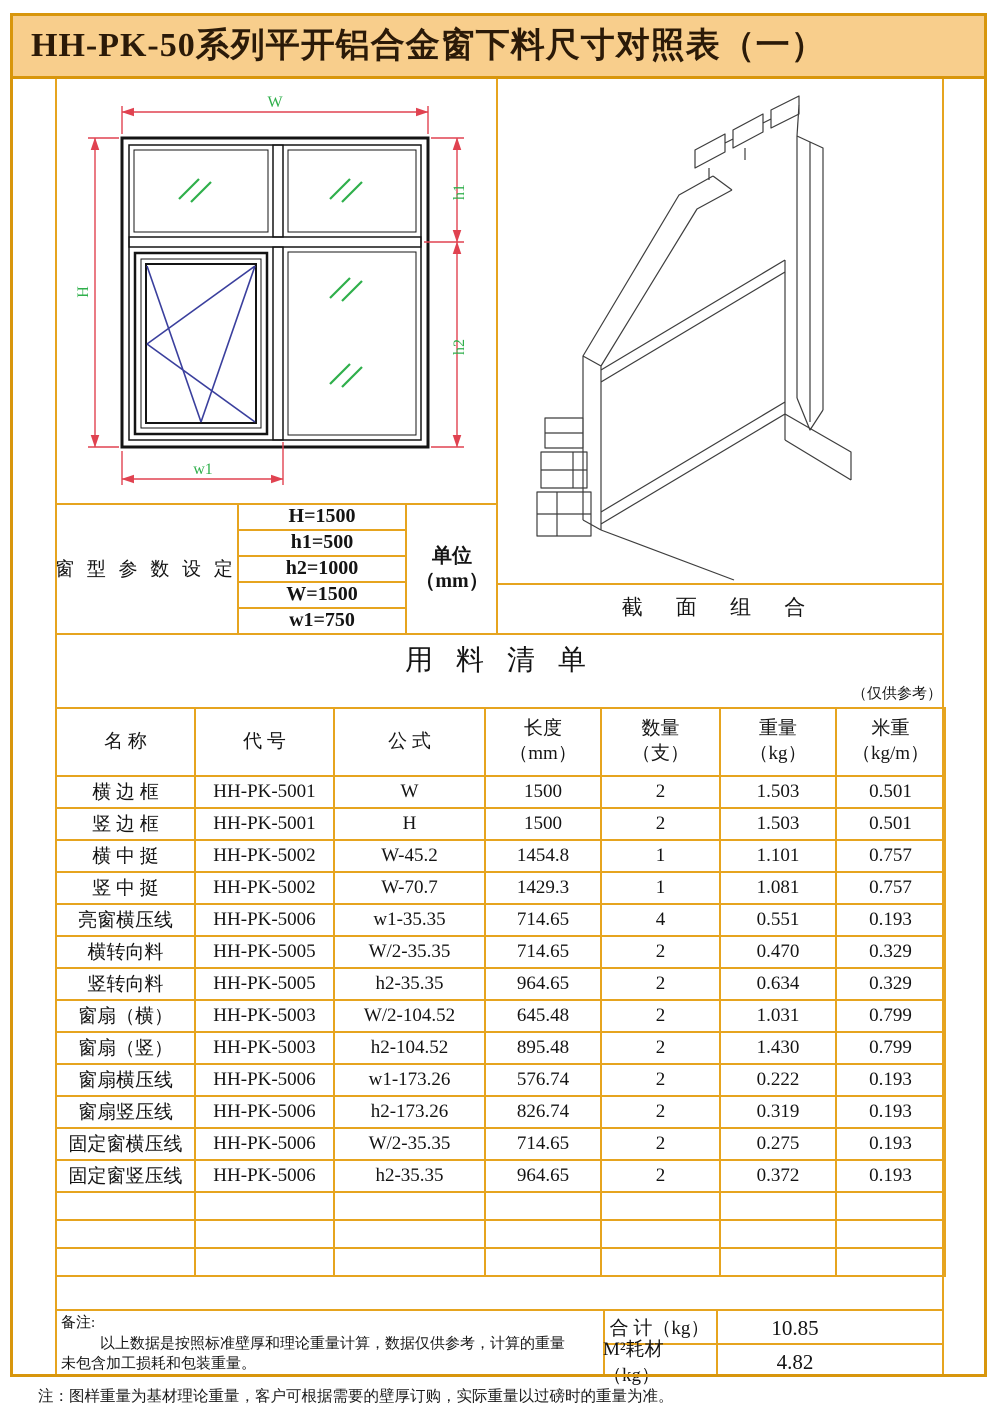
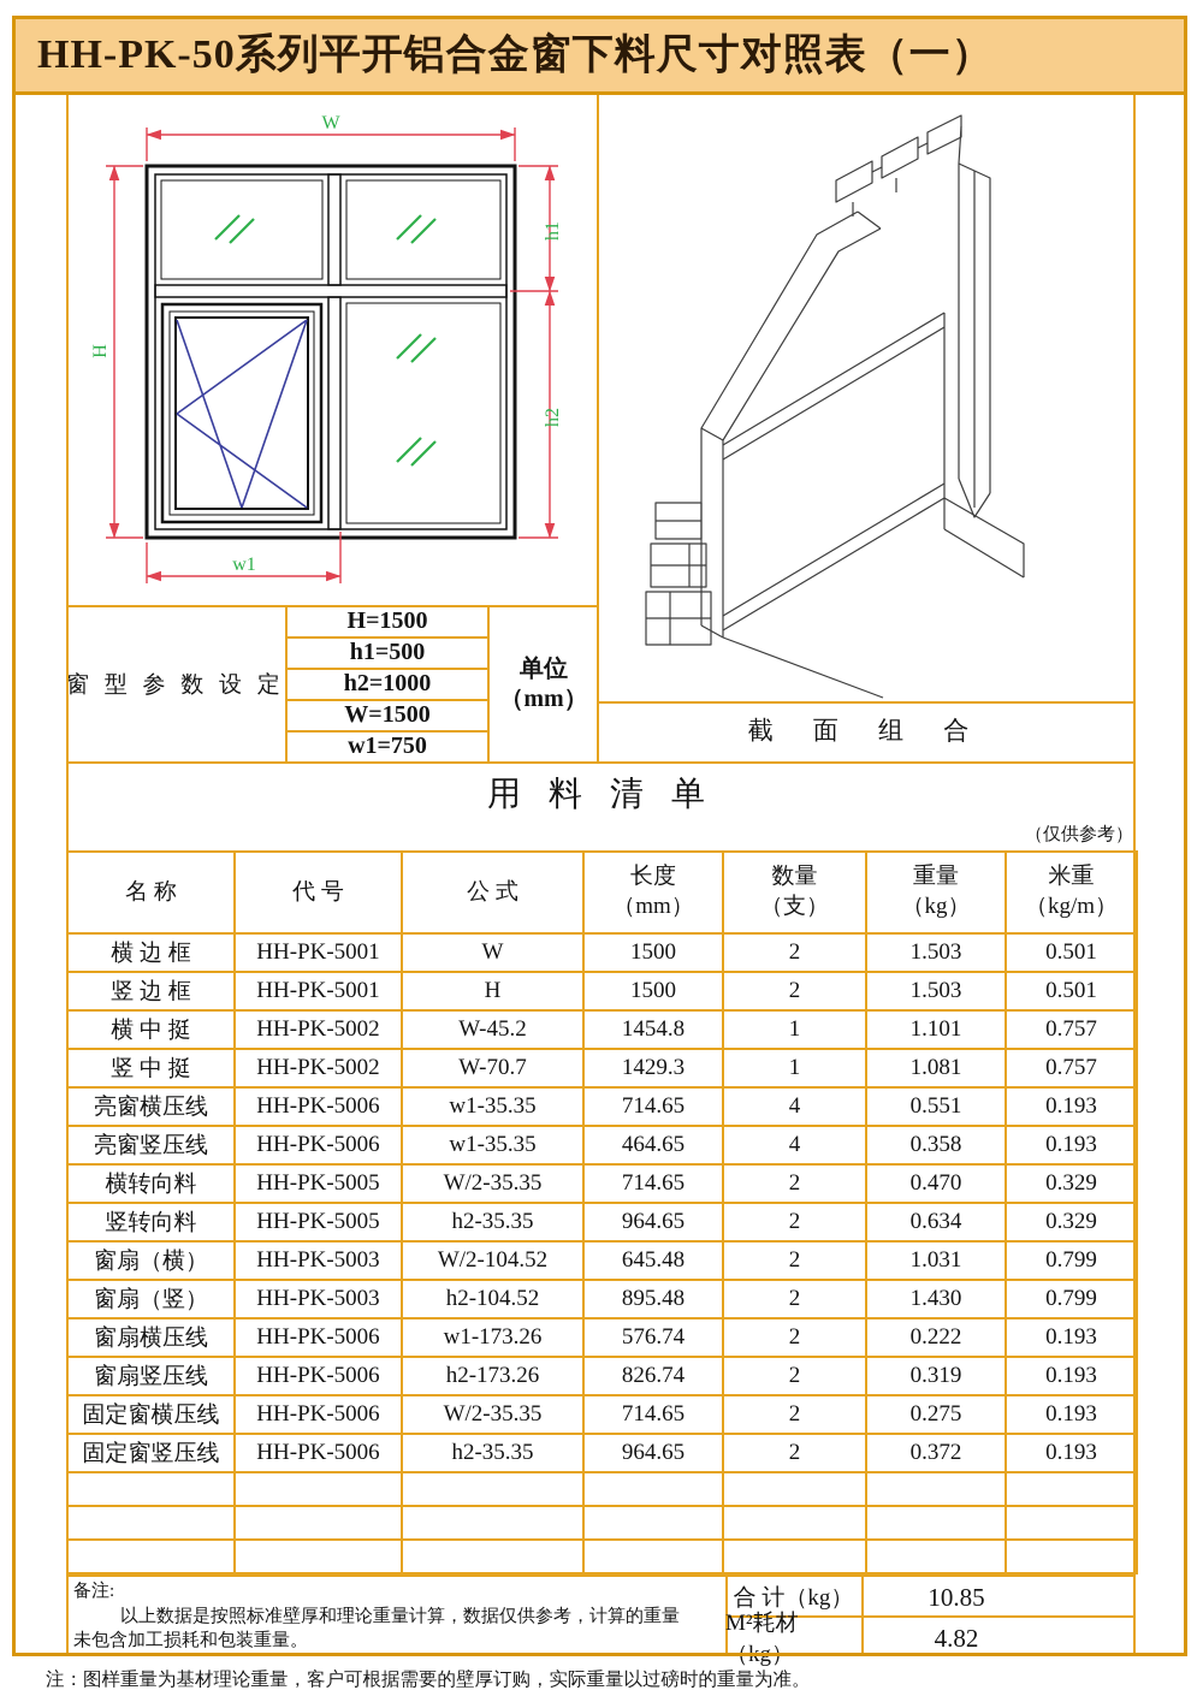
  HH-PK-50系列平开铝合金窗下料尺寸对照表（一）
  W
  w1
  截 面 组 合
  窗 型 参 数 设 定
  H=1500
  h1=500
  h2=1000
  W=1500
  w1=750
  单位
  （mm）
  用 料 清 单
  （仅供参考）
  名 称	代 号	公 式	长度（mm）	数量（支）	重量（kg）	米重（kg/m）
  横 边 框	HH-PK-5001	W	1500	2	1.503	0.501
  竖 边 框	HH-PK-5001	H	1500	2	1.503	0.501
  横 中 挺	HH-PK-5002	W-45.2	1454.8	1	1.101	0.757
  竖 中 挺	HH-PK-5002	W-70.7	1429.3	1	1.081	0.757
  亮窗横压线	HH-PK-5006	w1-35.35	714.65	4	0.551	0.193
+ 亮窗竖压线	HH-PK-5006	w1-35.35	464.65	4	0.358	0.193
  横转向料	HH-PK-5005	W/2-35.35	714.65	2	0.470	0.329
  竖转向料	HH-PK-5005	h2-35.35	964.65	2	0.634	0.329
  窗扇（横）	HH-PK-5003	W/2-104.52	645.48	2	1.031	0.799
  窗扇（竖）	HH-PK-5003	h2-104.52	895.48	2	1.430	0.799
  窗扇横压线	HH-PK-5006	w1-173.26	576.74	2	0.222	0.193
  窗扇竖压线	HH-PK-5006	h2-173.26	826.74	2	0.319	0.193
  固定窗横压线	HH-PK-5006	W/2-35.35	714.65	2	0.275	0.193
  固定窗竖压线	HH-PK-5006	h2-35.35	964.65	2	0.372	0.193
  备注:
  以上数据是按照标准壁厚和理论重量计算，数据仅供参考，计算的重量
  未包含加工损耗和包装重量。
  合 计（kg）
  10.85
  M²耗材（kg）
  4.82
  注：图样重量为基材理论重量，客户可根据需要的壁厚订购，实际重量以过磅时的重量为准。
